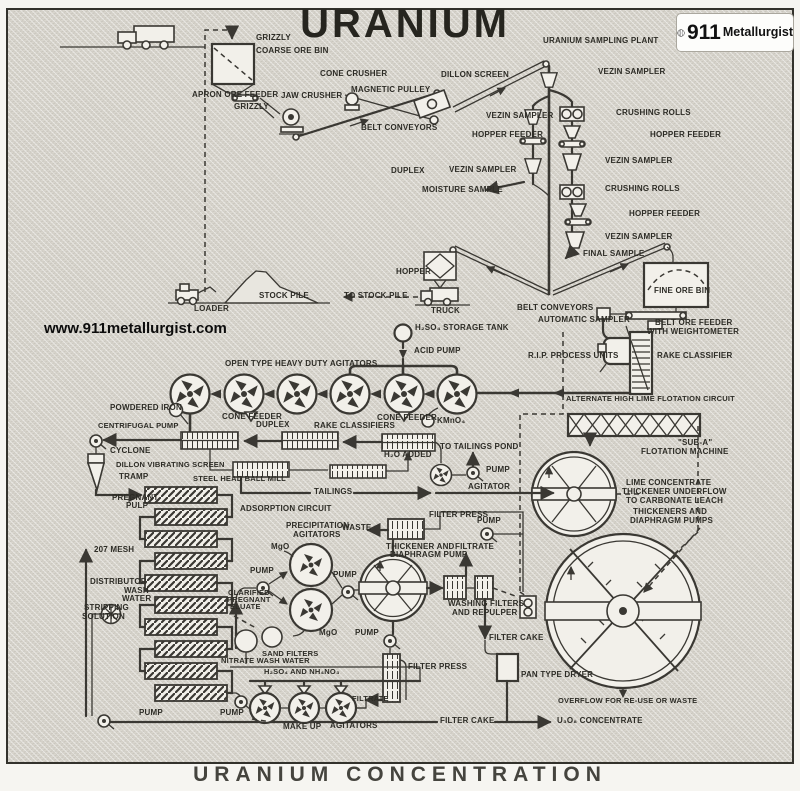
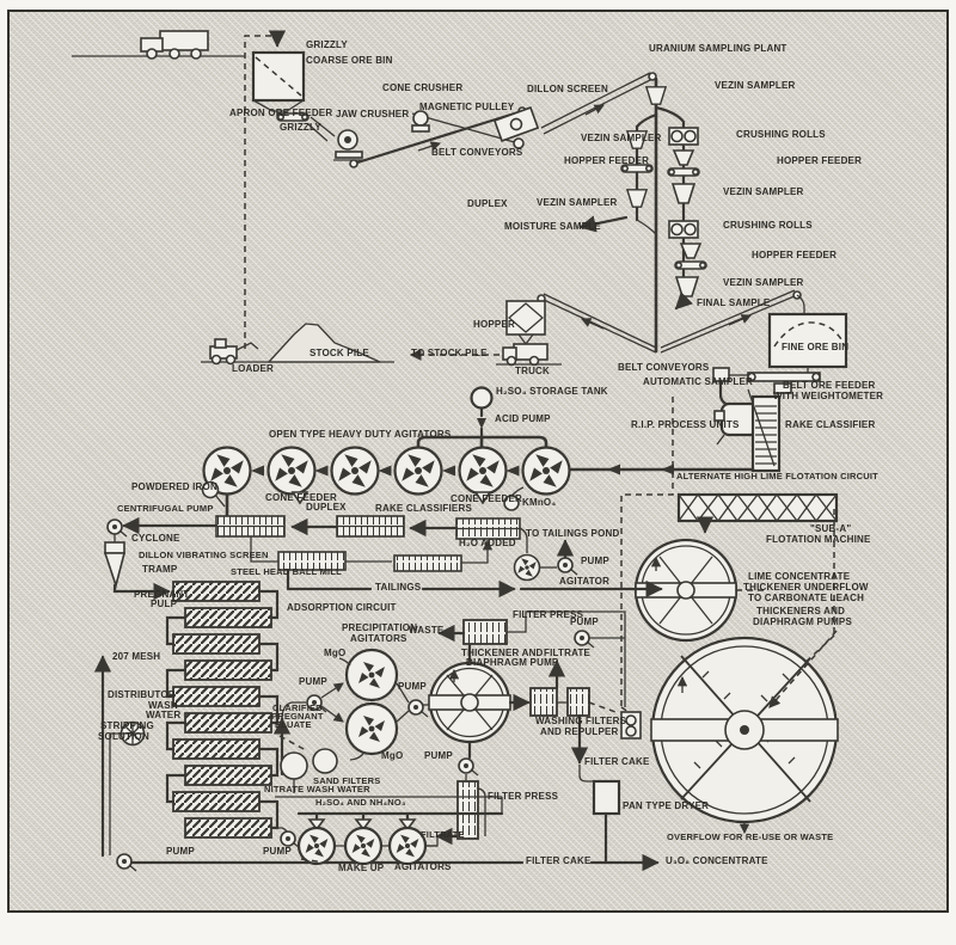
  GRIZZLY
  COARSE ORE BIN
  APRON ORE FEEDER
  JAW CRUSHER
  GRIZZLY
  CONE CRUSHER
  MAGNETIC PULLEY
  DILLON SCREEN
  BELT CONVEYORS
  DUPLEX
  URANIUM SAMPLING PLANT
  VEZIN SAMPLER
  VEZIN SAMPLER
  CRUSHING ROLLS
  HOPPER FEEDER
  HOPPER FEEDER
  VEZIN SAMPLER
  VEZIN SAMPLER
  MOISTURE SAMPLE
  CRUSHING ROLLS
  HOPPER FEEDER
  VEZIN SAMPLER
  FINAL SAMPLE
  HOPPER
  STOCK PILE
  TO STOCK PILE
  LOADER
  TRUCK
  FINE ORE BIN
  BELT CONVEYORS
  AUTOMATIC SAMPLER
  BELT ORE FEEDER
  WITH WEIGHTOMETER
  H₂SO₄ STORAGE TANK
  ACID PUMP
  R.I.P. PROCESS UNITS
  RAKE CLASSIFIER
  ALTERNATE HIGH LIME FLOTATION CIRCUIT
  OPEN TYPE HEAVY DUTY AGITATORS
  POWDERED IRON
  CONE FEEDER
  CONE FEEDER
  KMnO₄
  CENTRIFUGAL PUMP
  DUPLEX
  RAKE CLASSIFIERS
  H₂O ADDED
  TO TAILINGS POND
  CYCLONE
  PUMP
  AGITATOR
  DILLON VIBRATING SCREEN
  TRAMP
  STEEL HEAD BALL MILL
  TAILINGS
  PREGNANT
  PULP
  ADSORPTION CIRCUIT
  PRECIPITATION
  AGITATORS
  WASTE
  FILTER PRESS
  PUMP
  207 MESH
  MgO
  PUMP
  PUMP
  THICKENER AND
  DIAPHRAGM PUMP
  FILTRATE
  DISTRIBUTOR
  WASH
  WATER
  STRIPPING
  SOLUTION
  CLARIFIED
  PREGNANT
  ELUATE
  MgO
  PUMP
  WASHING FILTERS
  AND REPULPER
  SAND FILTERS
  NITRATE WASH WATER
  FILTER CAKE
  H₂SO₄ AND NH₄NO₃
  FILTER PRESS
  FILTRATE
  PUMP
  PUMP
  MAKE UP
  AGITATORS
  FILTER CAKE
  U₃O₈ CONCENTRATE
  PAN TYPE DRYER
  OVERFLOW FOR RE-USE OR WASTE
  LIME CONCENTRATE
  THICKENER UNDERFLOW
  TO CARBONATE LEACH
  THICKENERS AND
  DIAPHRAGM PUMPS
  "SUB-A"
  FLOTATION MACHINE
- URANIUM
- 911
- Metallurgist
- www.911metallurgist.com
- URANIUM CONCENTRATION
